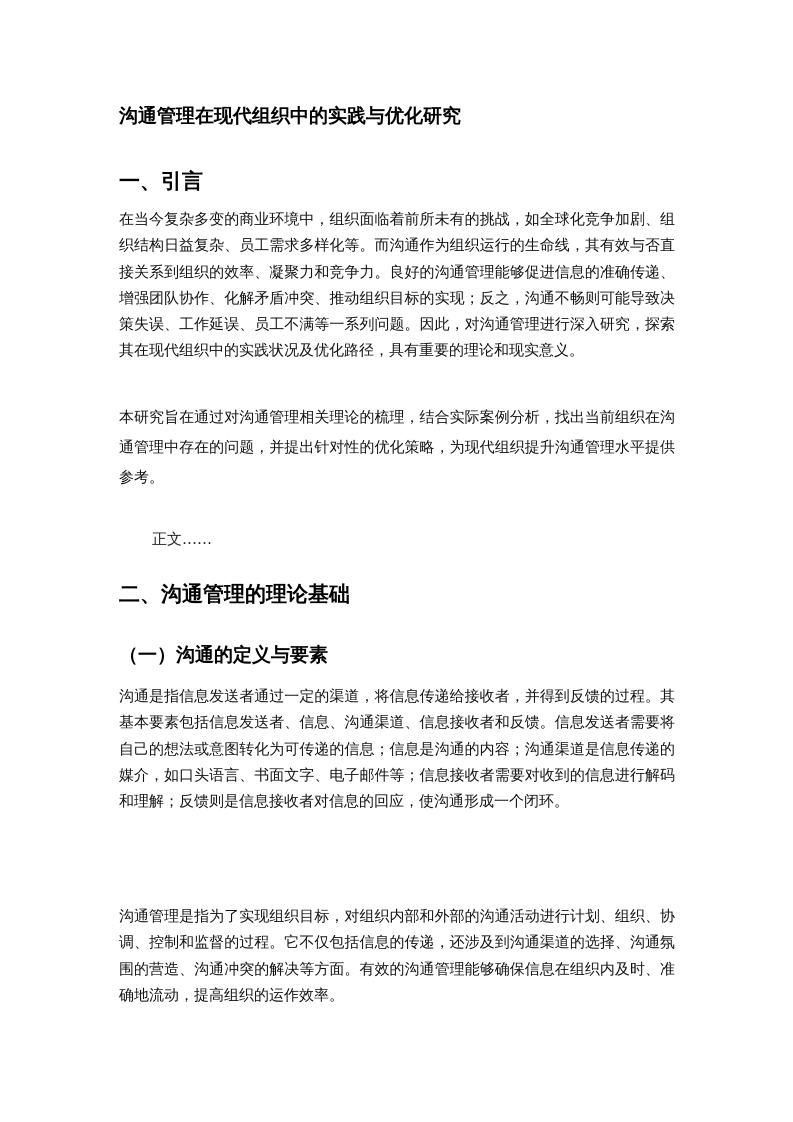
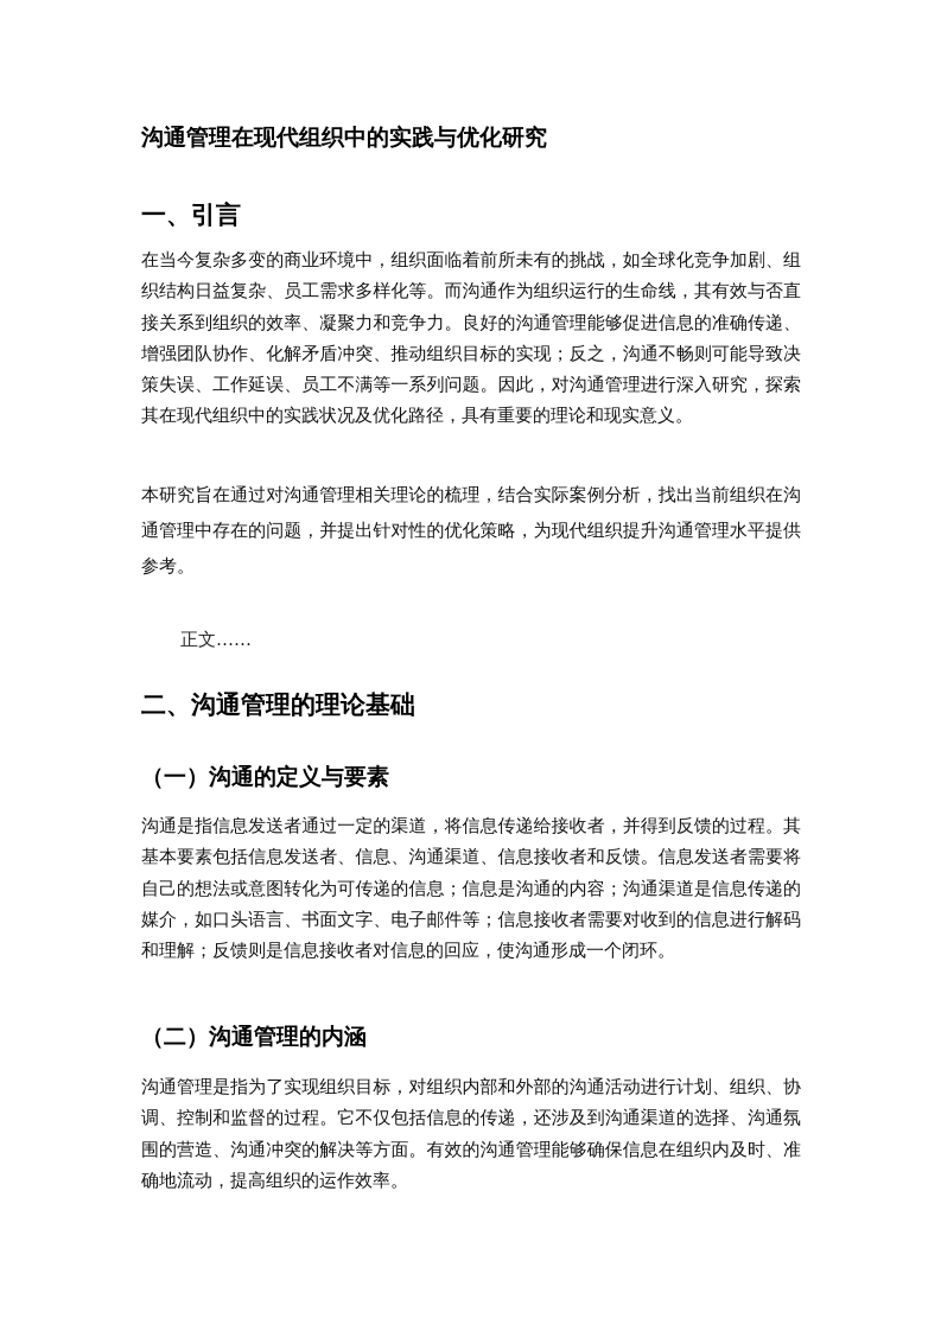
  沟通管理在现代组织中的实践与优化研究
  一、引言
  在当今复杂多变的商业环境中，组织面临着前所未有的挑战，如全球化竞争加剧、组织结构日益复杂、员工需求多样化等。而沟通作为组织运行的生命线，其有效与否直接关系到组织的效率、凝聚力和竞争力。良好的沟通管理能够促进信息的准确传递、增强团队协作、化解矛盾冲突、推动组织目标的实现；反之，沟通不畅则可能导致决策失误、工作延误、员工不满等一系列问题。因此，对沟通管理进行深入研究，探索其在现代组织中的实践状况及优化路径，具有重要的理论和现实意义。
  本研究旨在通过对沟通管理相关理论的梳理，结合实际案例分析，找出当前组织在沟通管理中存在的问题，并提出针对性的优化策略，为现代组织提升沟通管理水平提供参考。
  正文……
  二、沟通管理的理论基础
  （一）沟通的定义与要素
  沟通是指信息发送者通过一定的渠道，将信息传递给接收者，并得到反馈的过程。其基本要素包括信息发送者、信息、沟通渠道、信息接收者和反馈。信息发送者需要将自己的想法或意图转化为可传递的信息；信息是沟通的内容；沟通渠道是信息传递的媒介，如口头语言、书面文字、电子邮件等；信息接收者需要对收到的信息进行解码和理解；反馈则是信息接收者对信息的回应，使沟通形成一个闭环。
+ （二）沟通管理的内涵
  沟通管理是指为了实现组织目标，对组织内部和外部的沟通活动进行计划、组织、协调、控制和监督的过程。它不仅包括信息的传递，还涉及到沟通渠道的选择、沟通氛围的营造、沟通冲突的解决等方面。有效的沟通管理能够确保信息在组织内及时、准确地流动，提高组织的运作效率。
